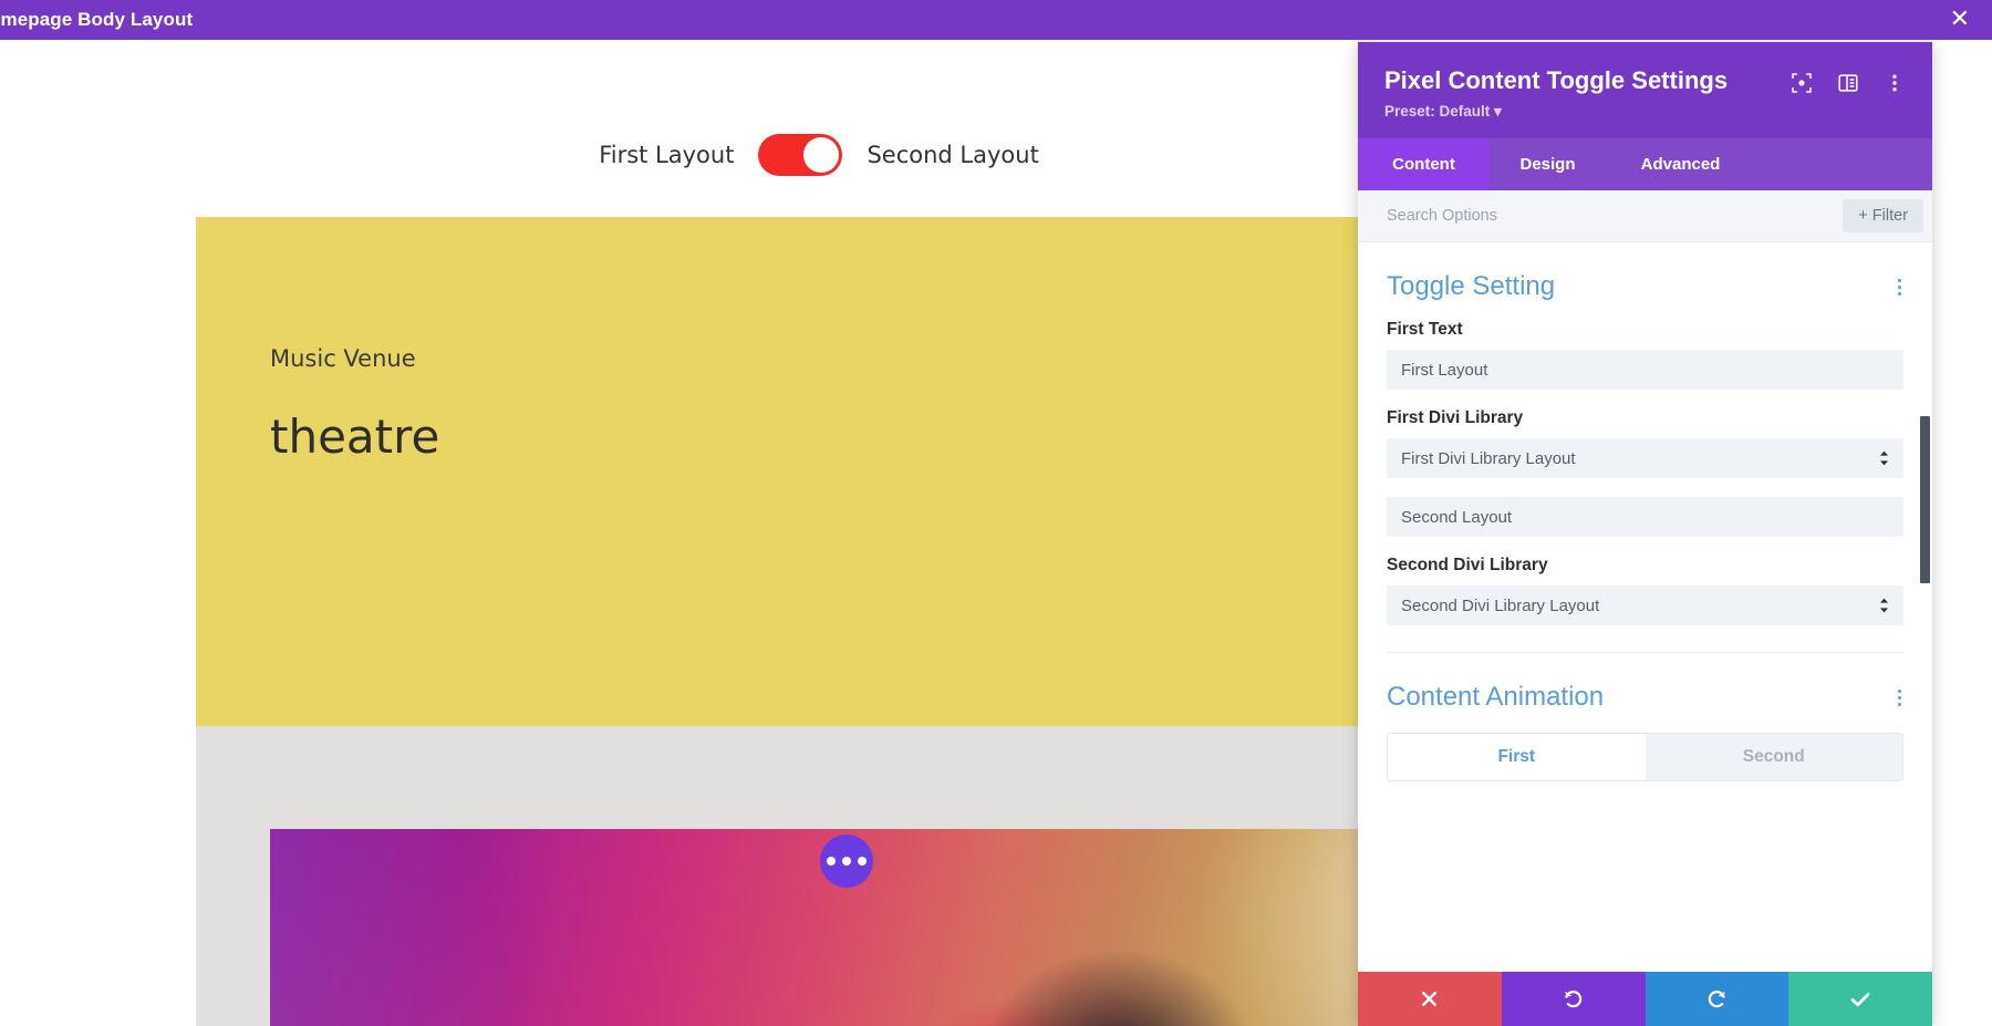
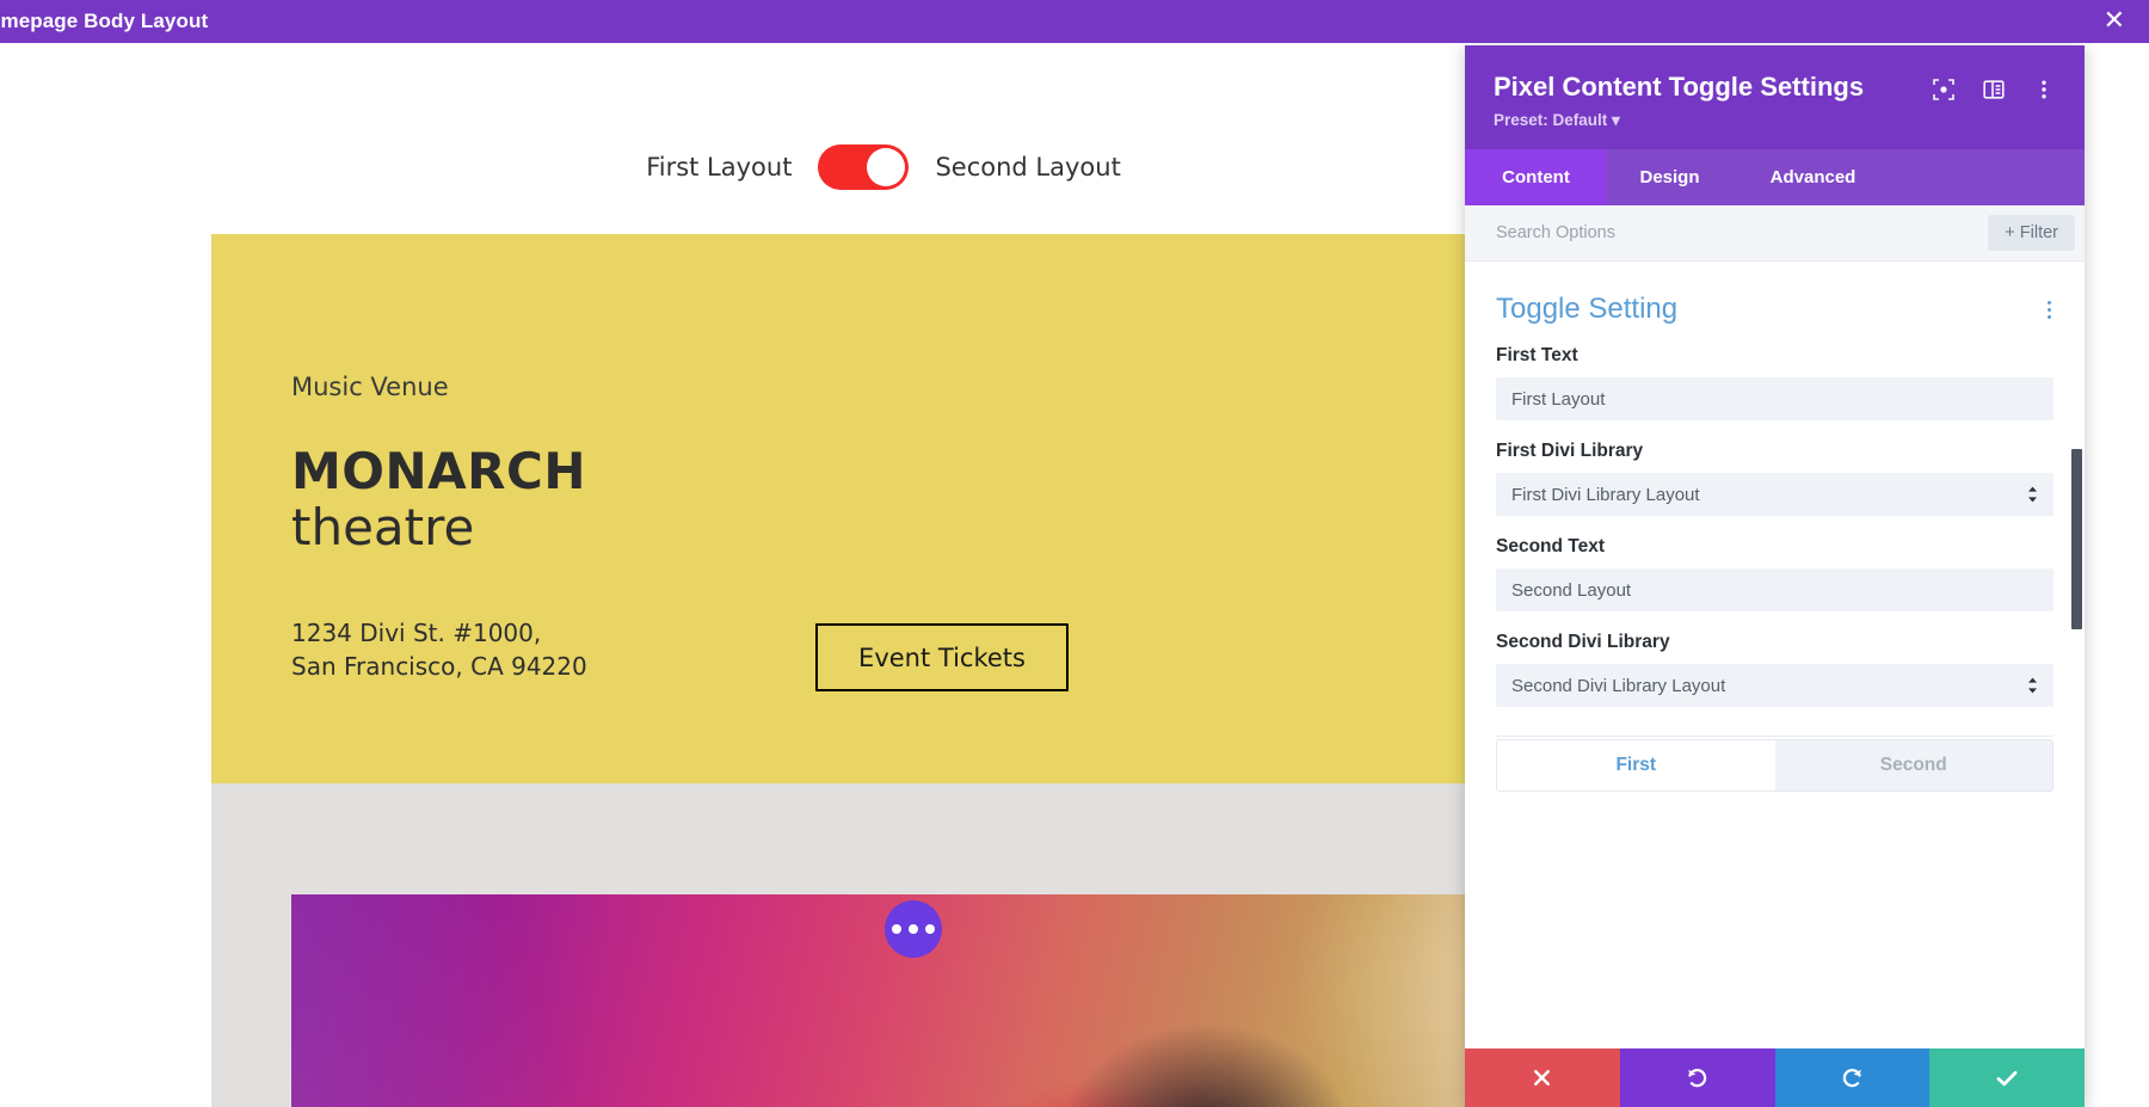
  mepage Body Layout
  ✕
  First Layout
  Second Layout
  Music Venue
+ MONARCH
  theatre
+ 1234 Divi St. #1000,
+ San Francisco, CA 94220
+ Event Tickets
  Pixel Content Toggle Settings
  Preset: Default ▾
  Content
  Design
  Advanced
  Search Options
  + Filter
  Toggle Setting
  First Text
  First Layout
  First Divi Library
  First Divi Library Layout
+ Second Text
  Second Layout
  Second Divi Library
  Second Divi Library Layout
- Content Animation
  First
  Second
